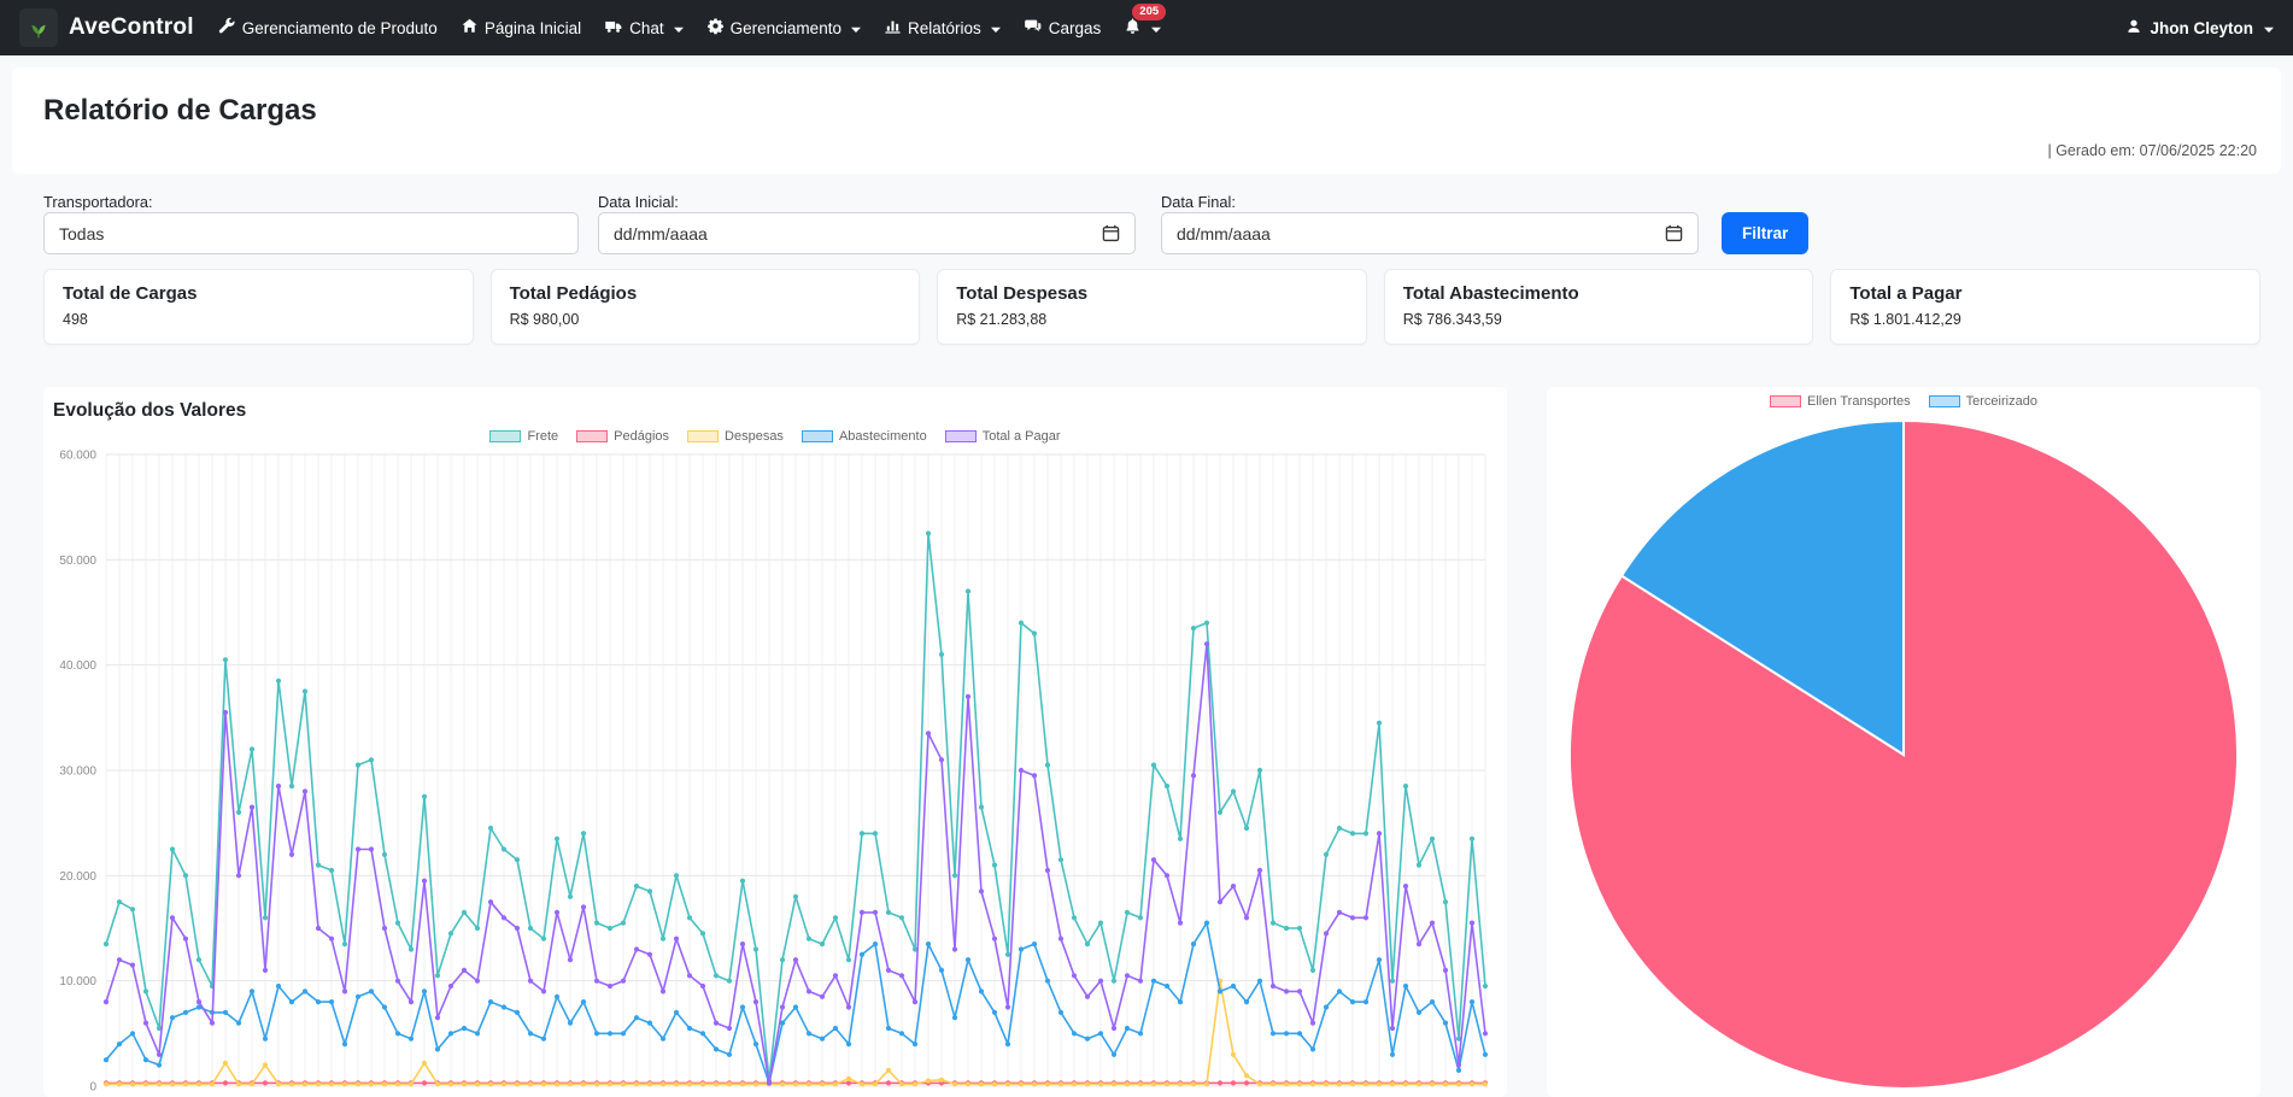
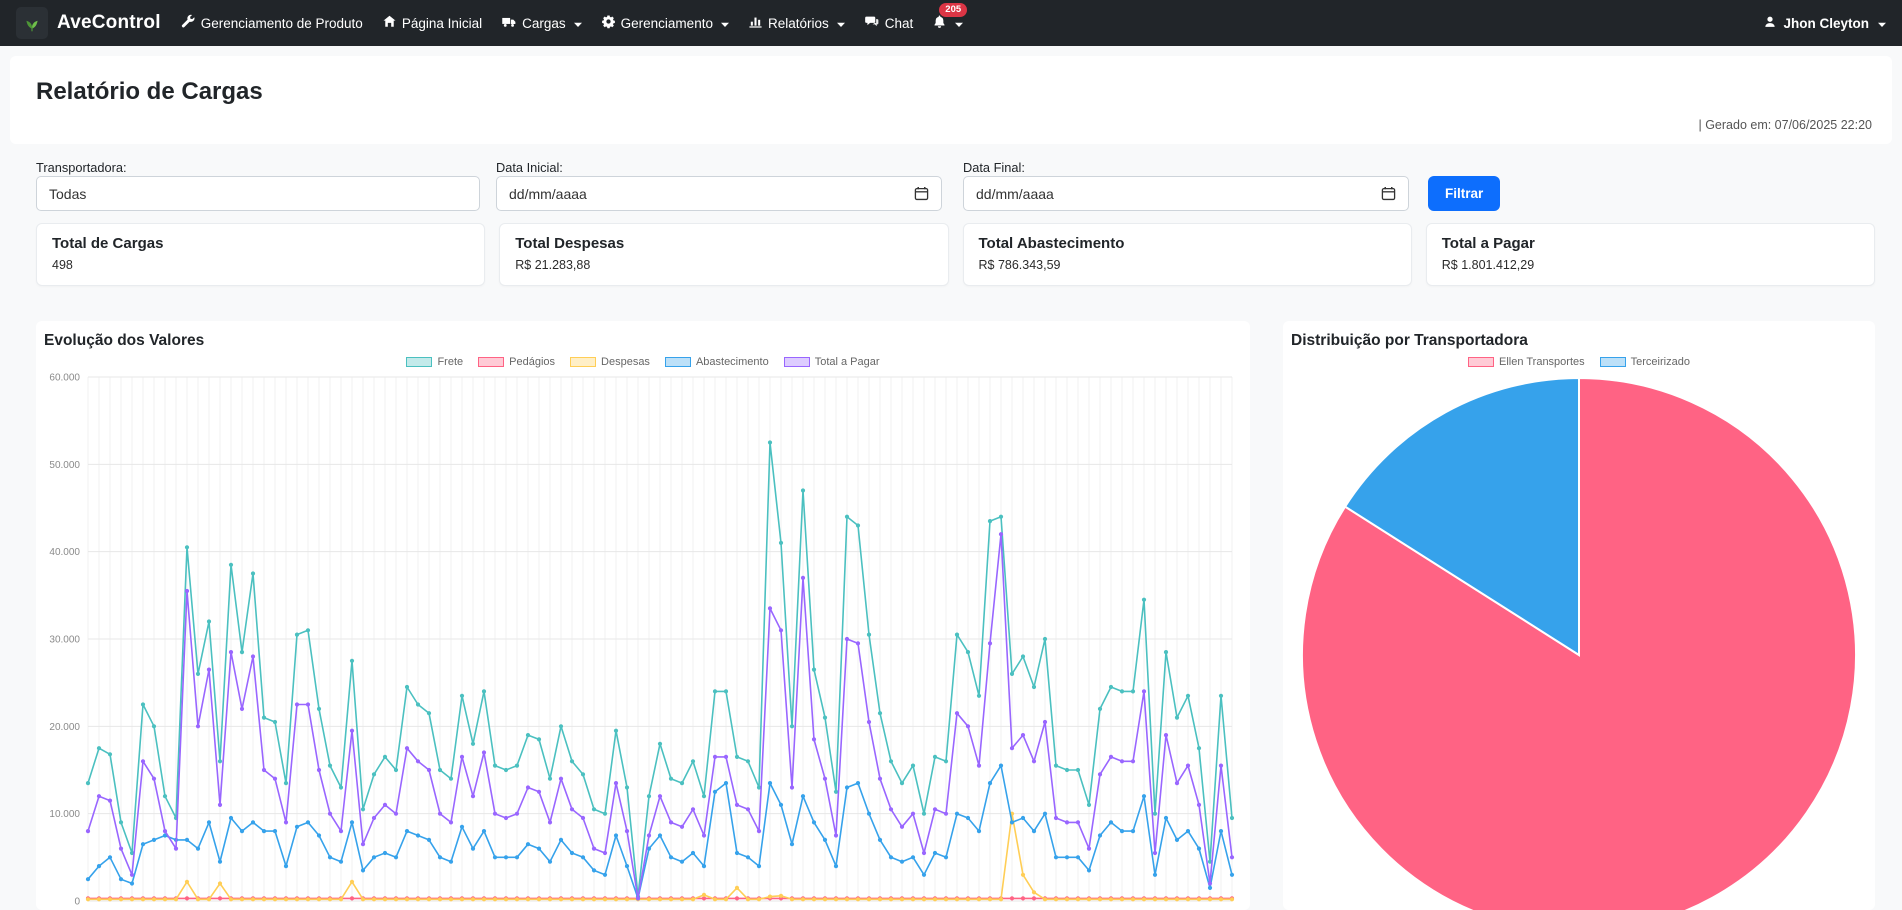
  AveControl
  Gerenciamento de Produto
  Página Inicial
- Chat
+ Cargas
  Gerenciamento
  Relatórios
- Cargas
+ Chat
  205
  Jhon Cleyton
  Relatório de Cargas
  | Gerado em: 07/06/2025 22:20
  Transportadora:
  Todas
  Data Inicial:
  dd/mm/aaaa
  Data Final:
  dd/mm/aaaa
  Filtrar
  Total de Cargas
  498
- Total Pedágios
- R$ 980,00
  Total Despesas
  R$ 21.283,88
  Total Abastecimento
  R$ 786.343,59
  Total a Pagar
  R$ 1.801.412,29
  Evolução dos Valores
  Frete
  Pedágios
  Despesas
  Abastecimento
  Total a Pagar
  0
  10.000
  20.000
  30.000
  40.000
  50.000
  60.000
+ Distribuição por Transportadora
  Ellen Transportes
  Terceirizado
